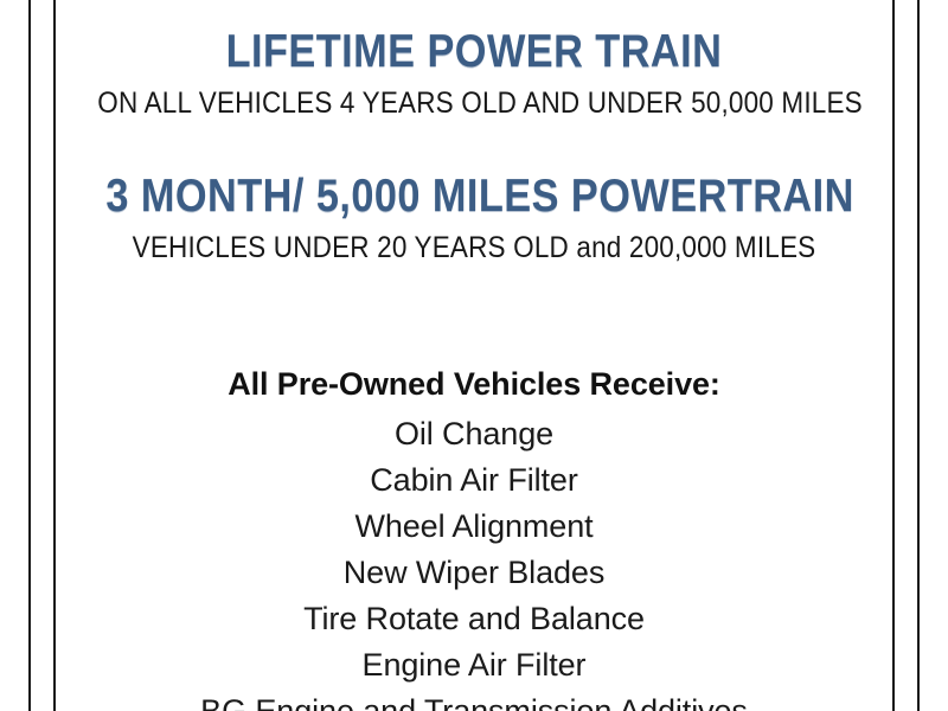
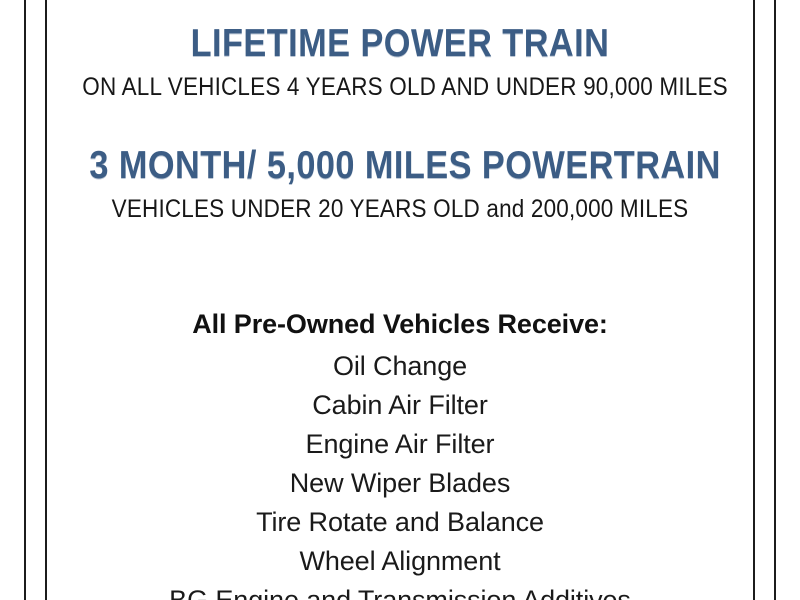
  LIFETIME POWER TRAIN
- ON ALL VEHICLES 4 YEARS OLD AND UNDER 50,000 MILES
+ ON ALL VEHICLES 4 YEARS OLD AND UNDER 90,000 MILES
  3 MONTH/ 5,000 MILES POWERTRAIN
  VEHICLES UNDER 20 YEARS OLD and 200,000 MILES
  All Pre-Owned Vehicles Receive:
  Oil Change
  Cabin Air Filter
- Wheel Alignment
+ Engine Air Filter
  New Wiper Blades
  Tire Rotate and Balance
- Engine Air Filter
+ Wheel Alignment
